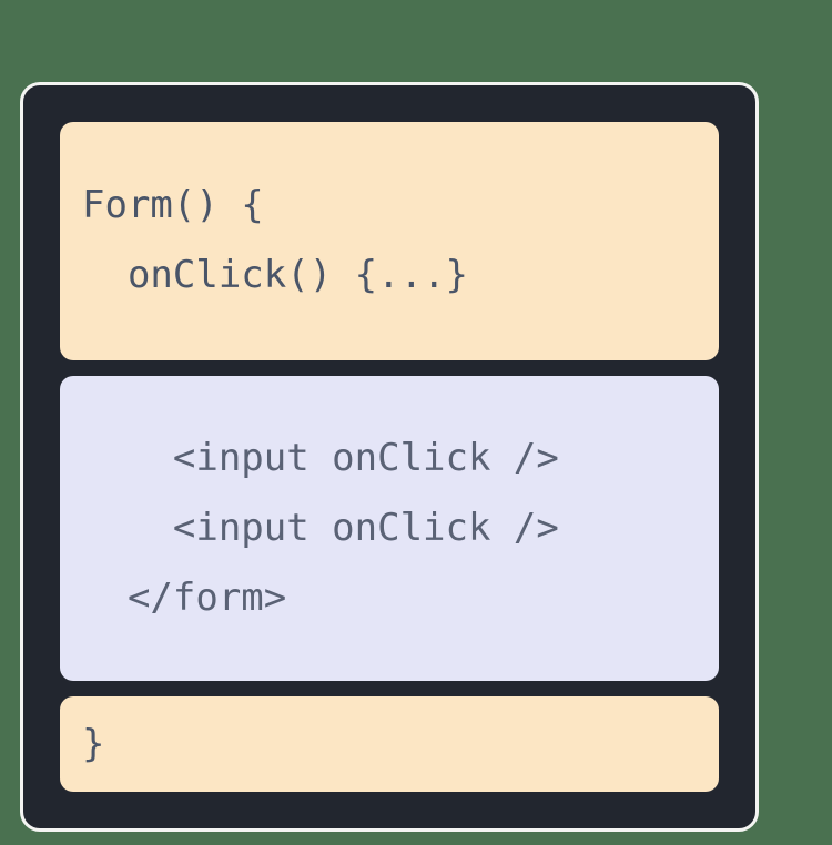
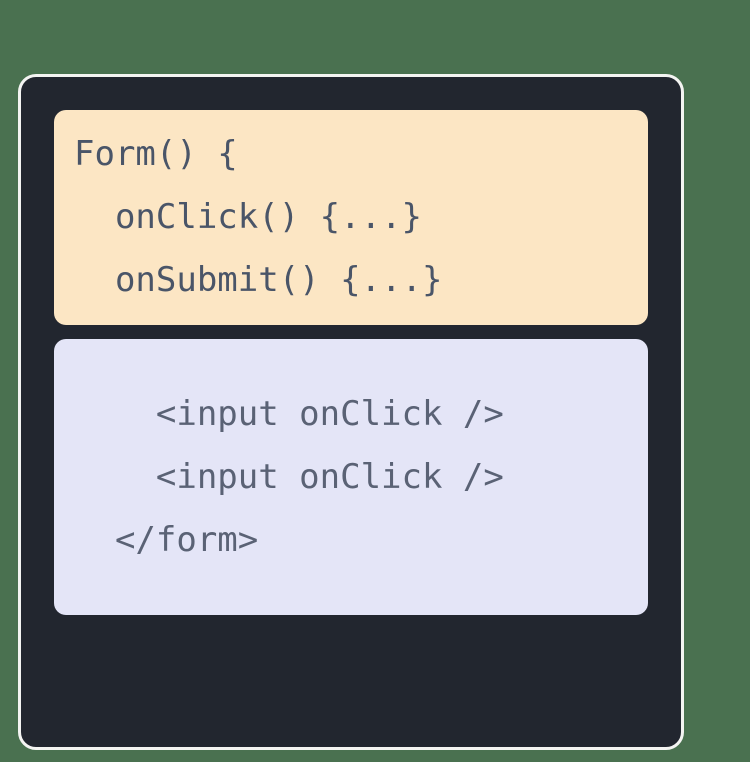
  Form() {
  onClick() {...}
+ onSubmit() {...}
  <input onClick />
  <input onClick />
  </form>
- }
